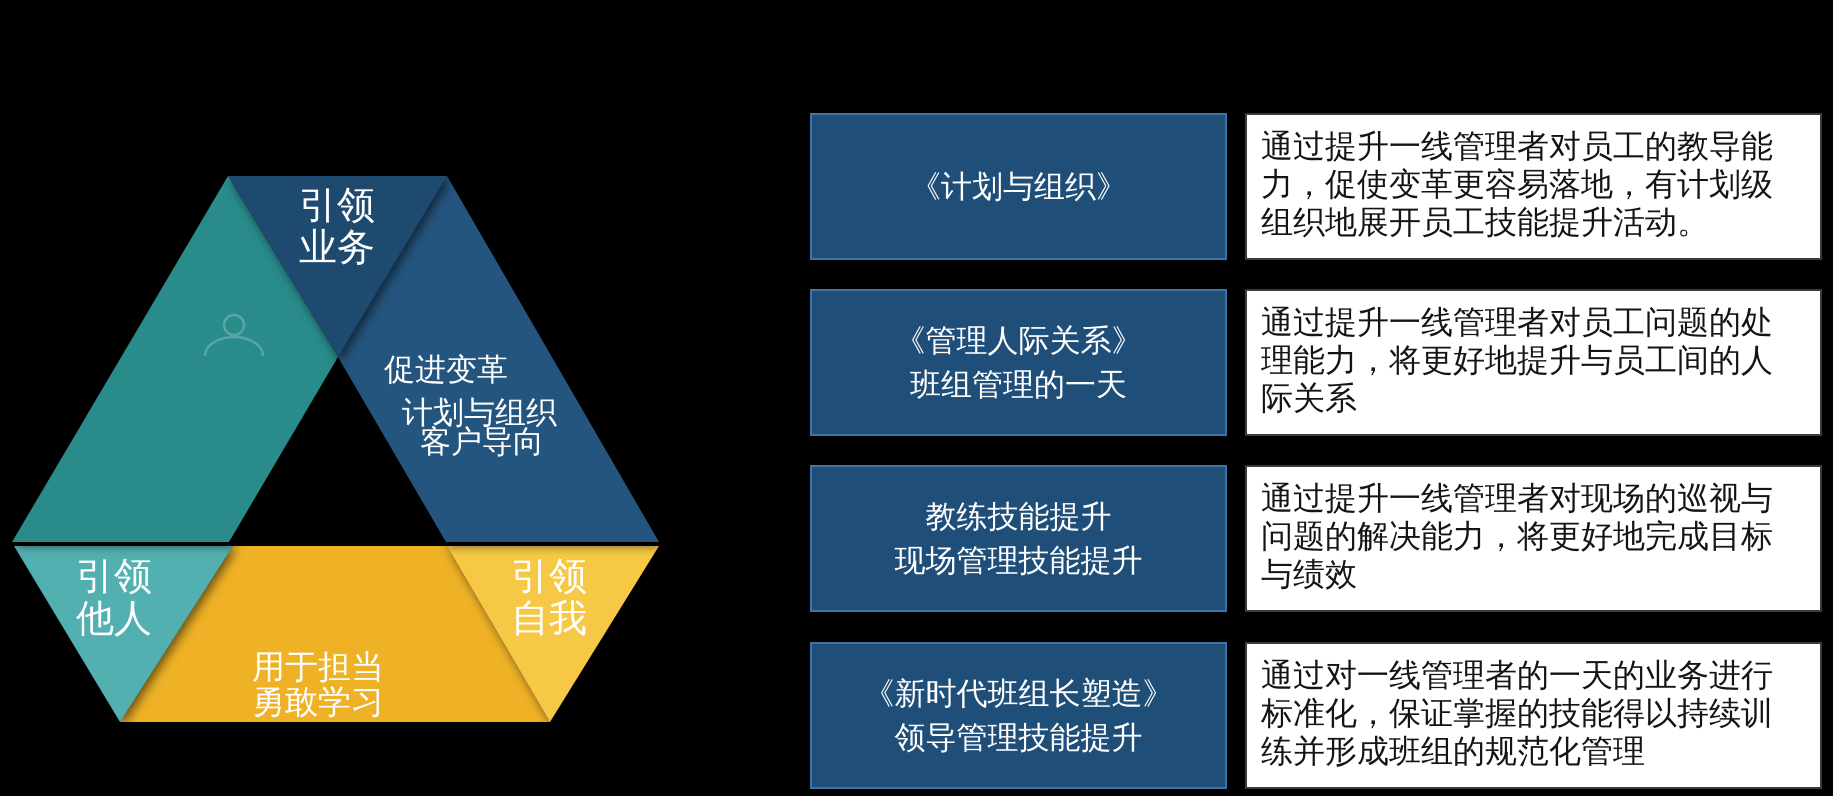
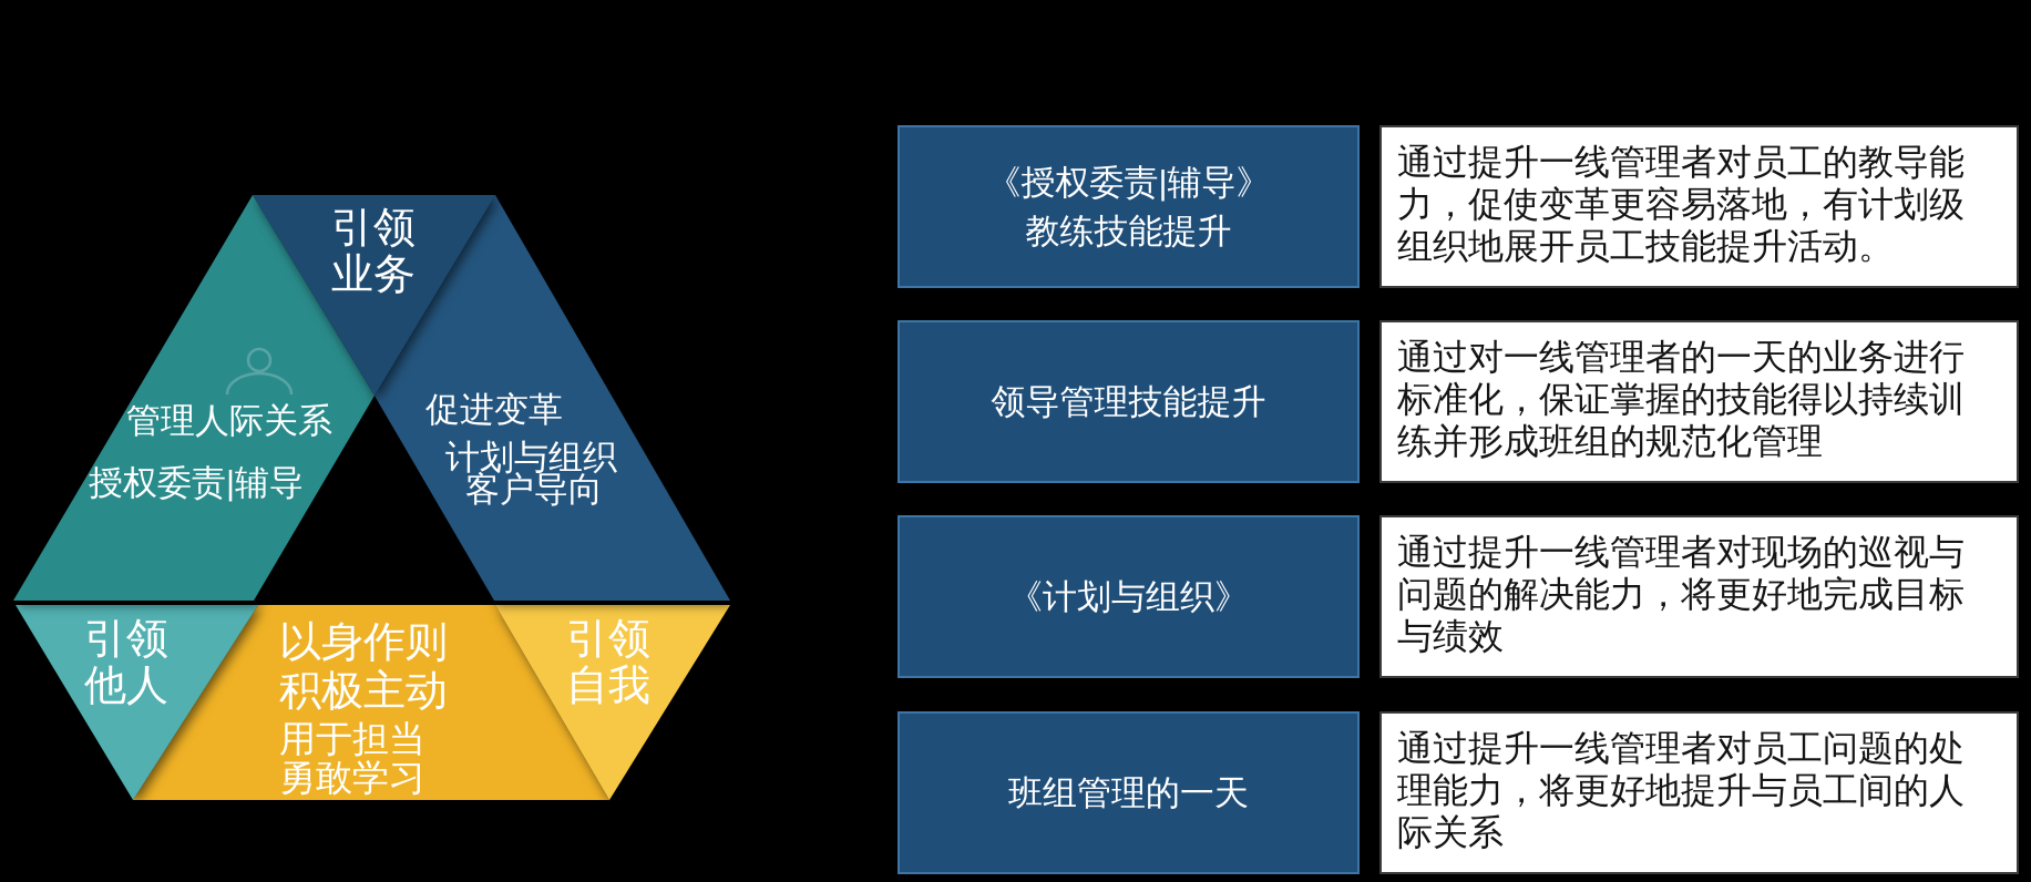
  引领
  业务
  促进变革
  计划与组织
  客户导向
+ 管理人际关系
+ 授权委责|辅导
  引领
  他人
+ 以身作则
+ 积极主动
  用于担当
  勇敢学习
  引领
  自我
+ 《授权委责|辅导》
- 《计划与组织》
+ 教练技能提升
  通过提升一线管理者对员工的教导能力，促使变革更容易落地，有计划级组织地展开员工技能提升活动。
- 《管理人际关系》
- 班组管理的一天
+ 领导管理技能提升
- 通过提升一线管理者对员工问题的处理能力，将更好地提升与员工间的人际关系
+ 通过对一线管理者的一天的业务进行标准化，保证掌握的技能得以持续训练并形成班组的规范化管理
- 教练技能提升
+ 《计划与组织》
- 现场管理技能提升
  通过提升一线管理者对现场的巡视与问题的解决能力，将更好地完成目标与绩效
- 《新时代班组长塑造》
- 领导管理技能提升
+ 班组管理的一天
- 通过对一线管理者的一天的业务进行标准化，保证掌握的技能得以持续训练并形成班组的规范化管理
+ 通过提升一线管理者对员工问题的处理能力，将更好地提升与员工间的人际关系
